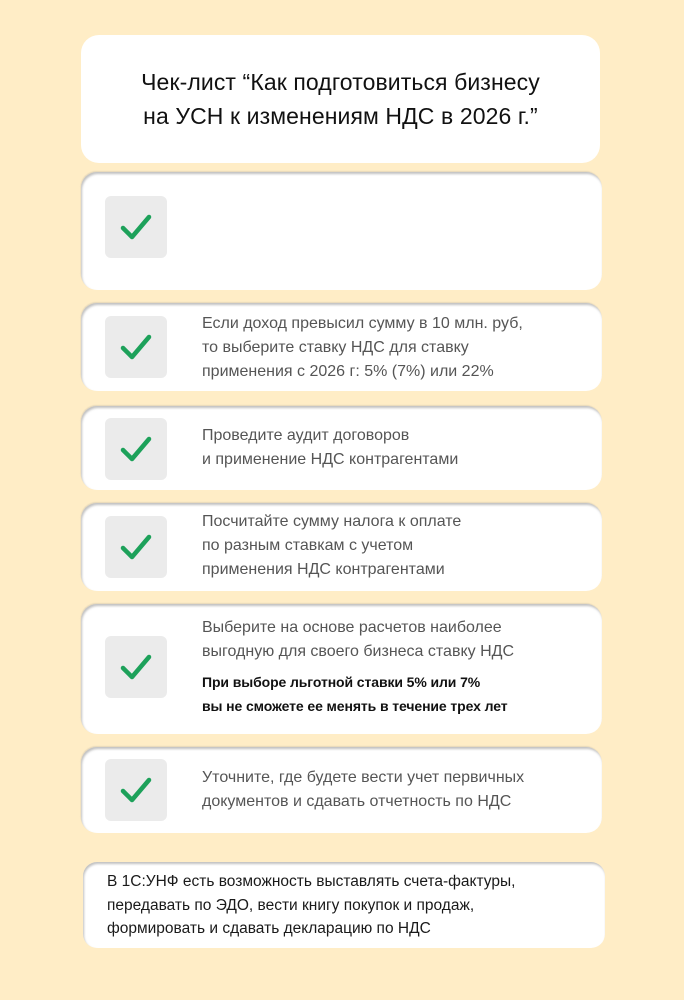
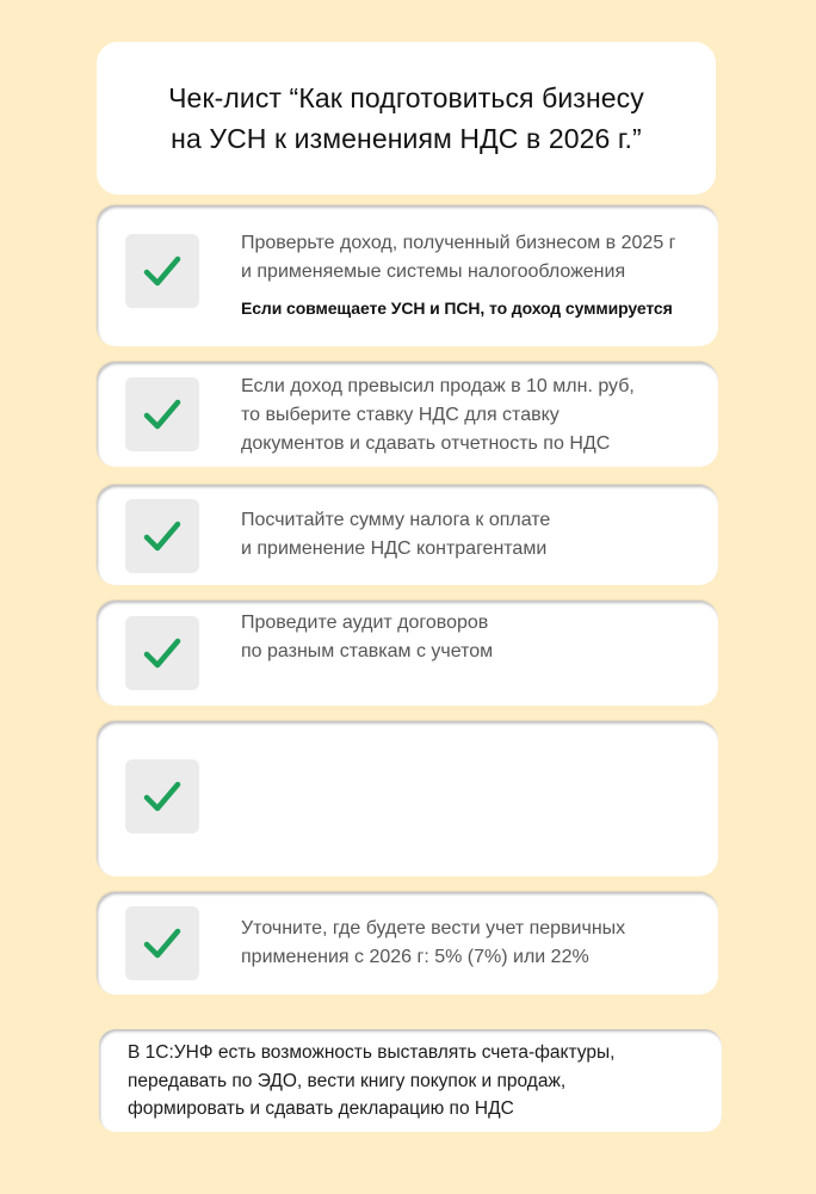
  Чек-лист “Как подготовиться бизнесу
  на УСН к изменениям НДС в 2026 г.”
+ Проверьте доход, полученный бизнесом в 2025 г
+ и применяемые системы налогообложения
+ Если совмещаете УСН и ПСН, то доход суммируется
- Если доход превысил сумму в 10 млн. руб,
+ Если доход превысил продаж в 10 млн. руб,
  то выберите ставку НДС для ставку
- применения с 2026 г: 5% (7%) или 22%
+ документов и сдавать отчетность по НДС
- Проведите аудит договоров
+ Посчитайте сумму налога к оплате
  и применение НДС контрагентами
- Посчитайте сумму налога к оплате
+ Проведите аудит договоров
  по разным ставкам с учетом
- применения НДС контрагентами
- Выберите на основе расчетов наиболее
- выгодную для своего бизнеса ставку НДС
- При выборе льготной ставки 5% или 7%
- вы не сможете ее менять в течение трех лет
  Уточните, где будете вести учет первичных
- документов и сдавать отчетность по НДС
+ применения с 2026 г: 5% (7%) или 22%
  В 1С:УНФ есть возможность выставлять счета-фактуры,
  передавать по ЭДО, вести книгу покупок и продаж,
  формировать и сдавать декларацию по НДС
